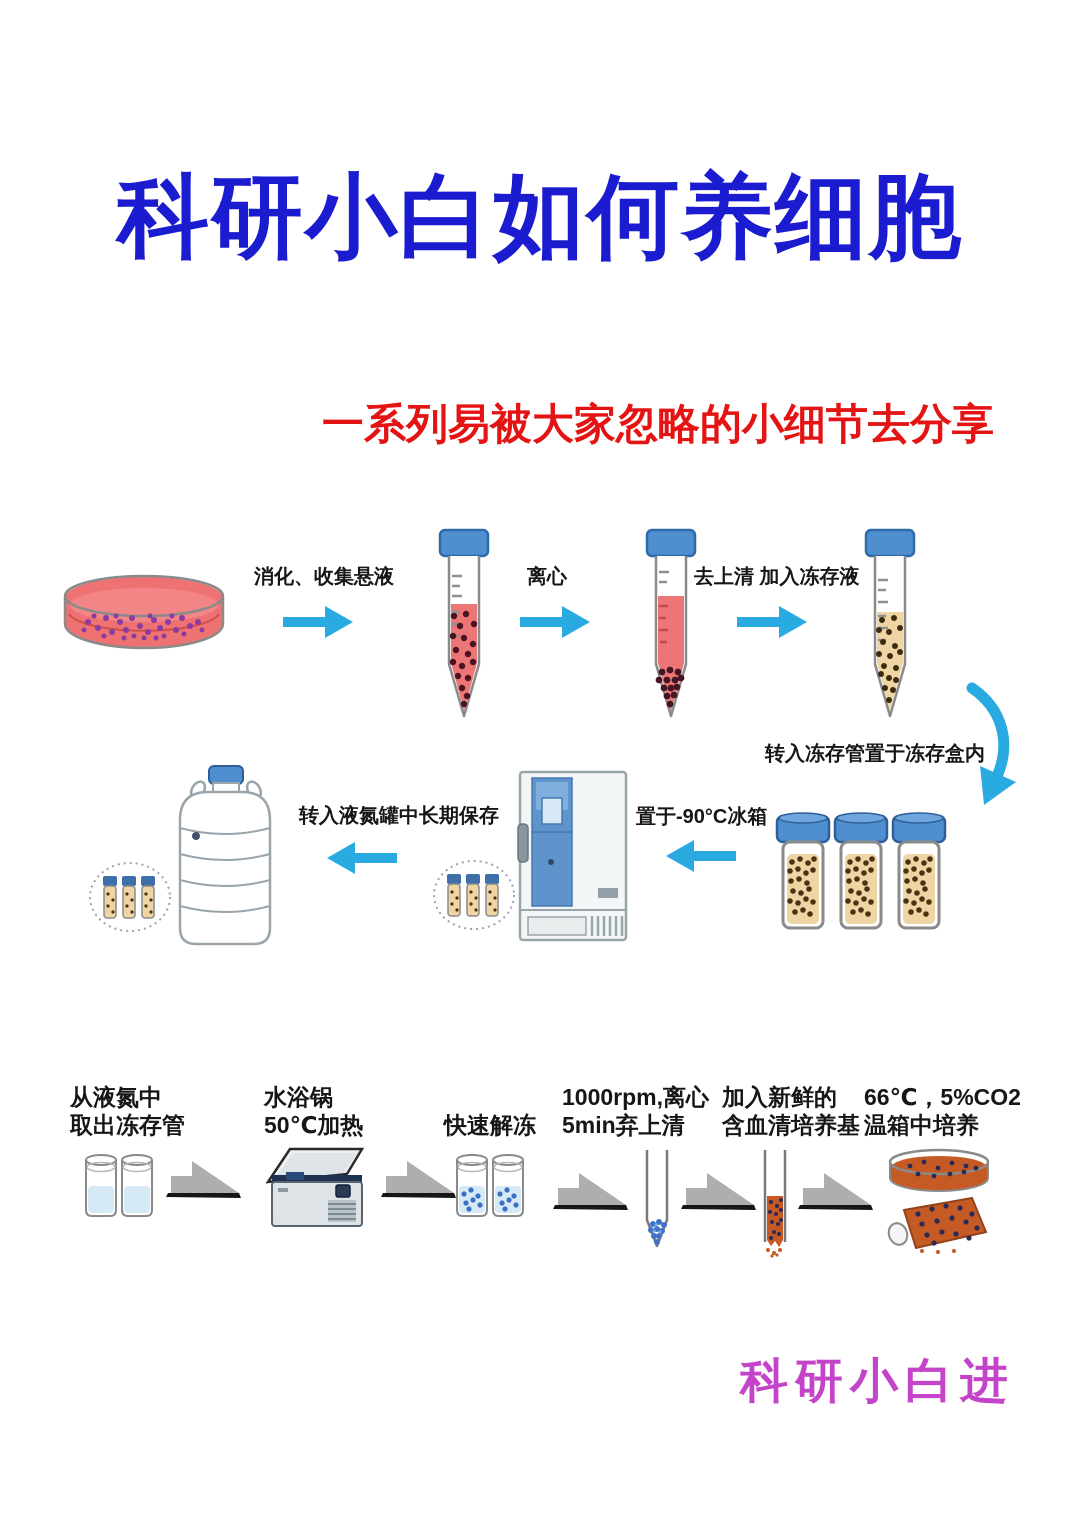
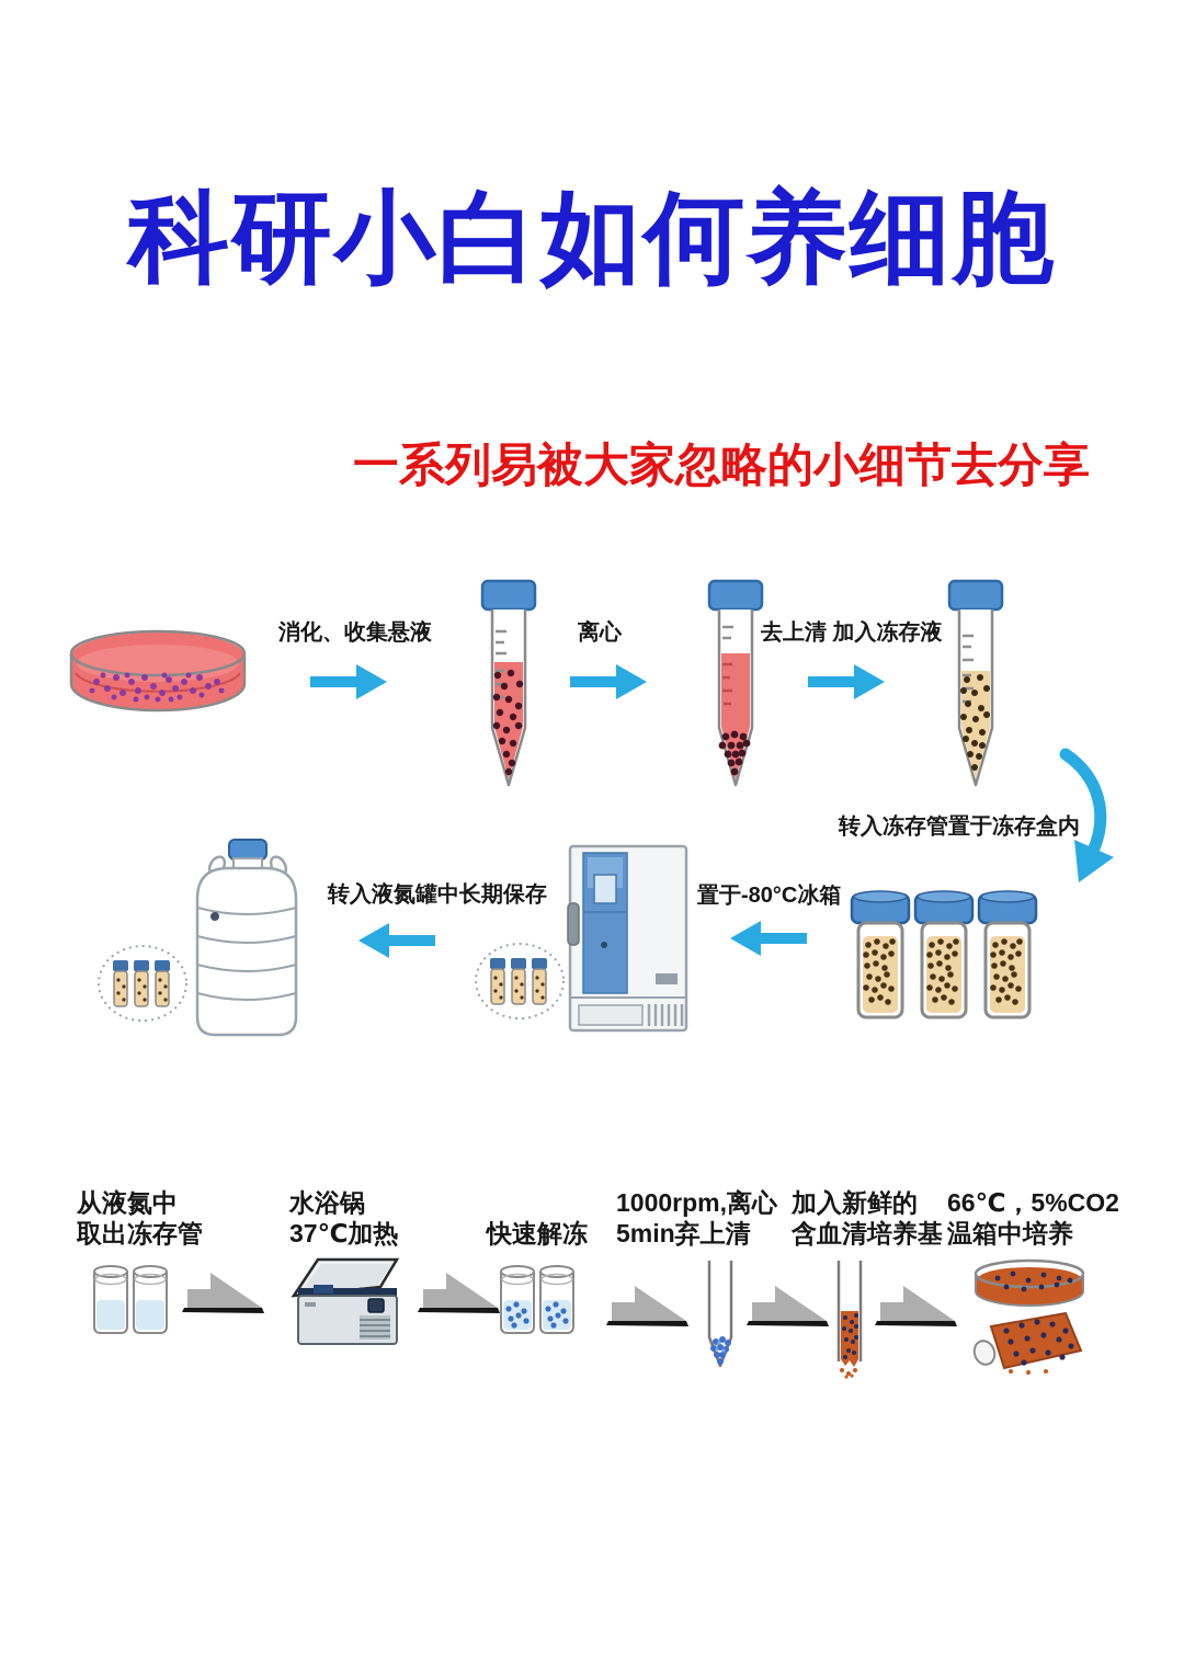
  科研小白如何养细胞
  一系列易被大家忽略的小细节去分享
  消化、收集悬液
  离心
  去上清 加入冻存液
  转入冻存管置于冻存盒内
- 置于-90°C冰箱
+ 置于-80°C冰箱
  转入液氮罐中长期保存
  从液氮中
  取出冻存管
  水浴锅
- 50℃加热
+ 37℃加热
  快速解冻
  1000rpm,离心
  5min弃上清
  加入新鲜的
  含血清培养基
  66℃，5%CO2
  温箱中培养
- 科研小白进
